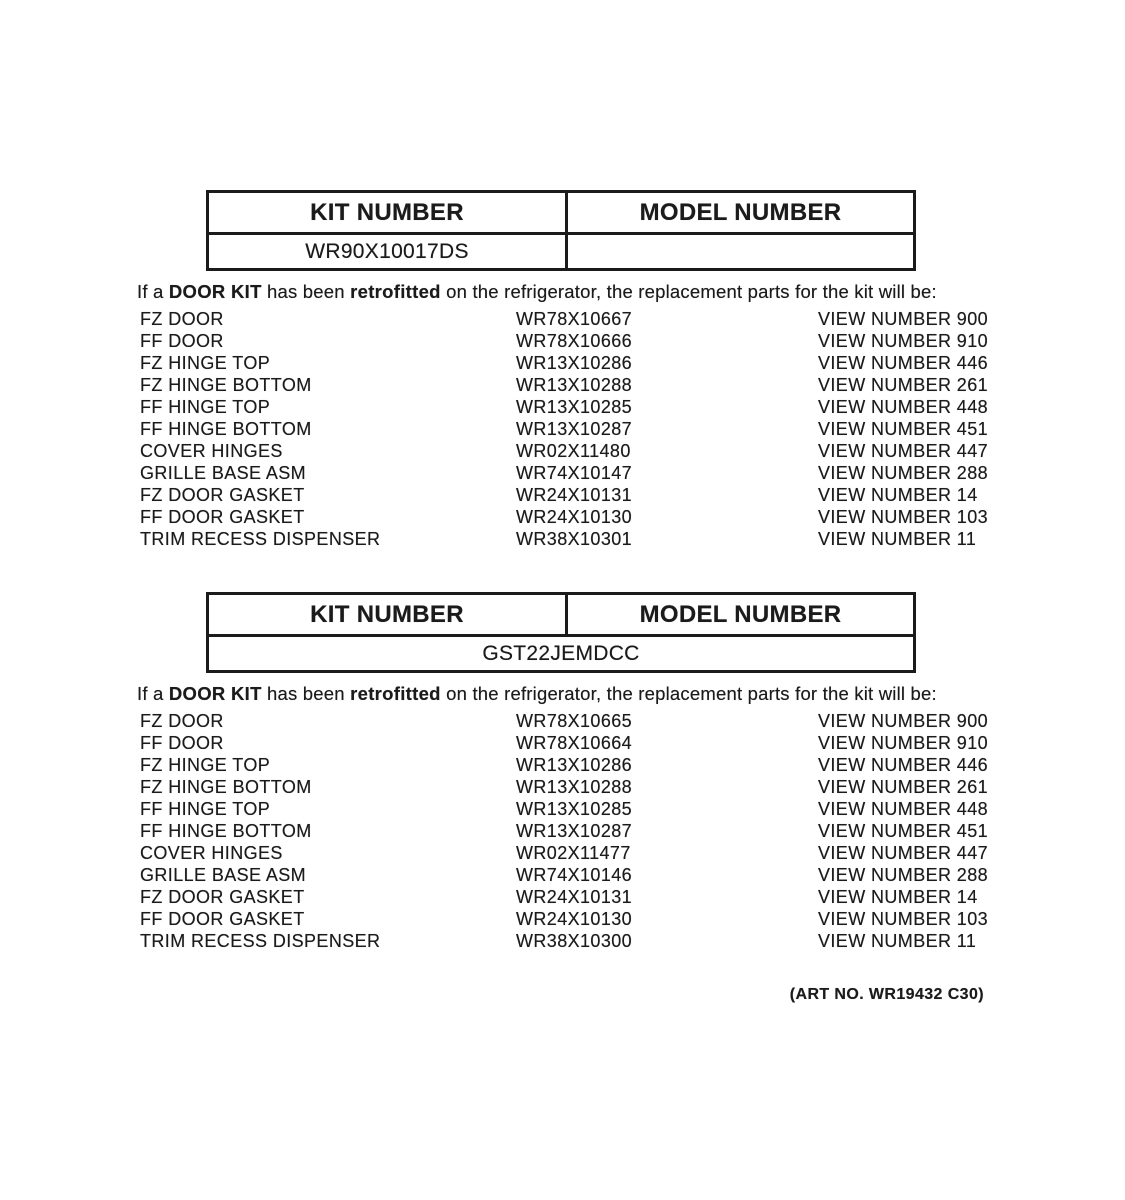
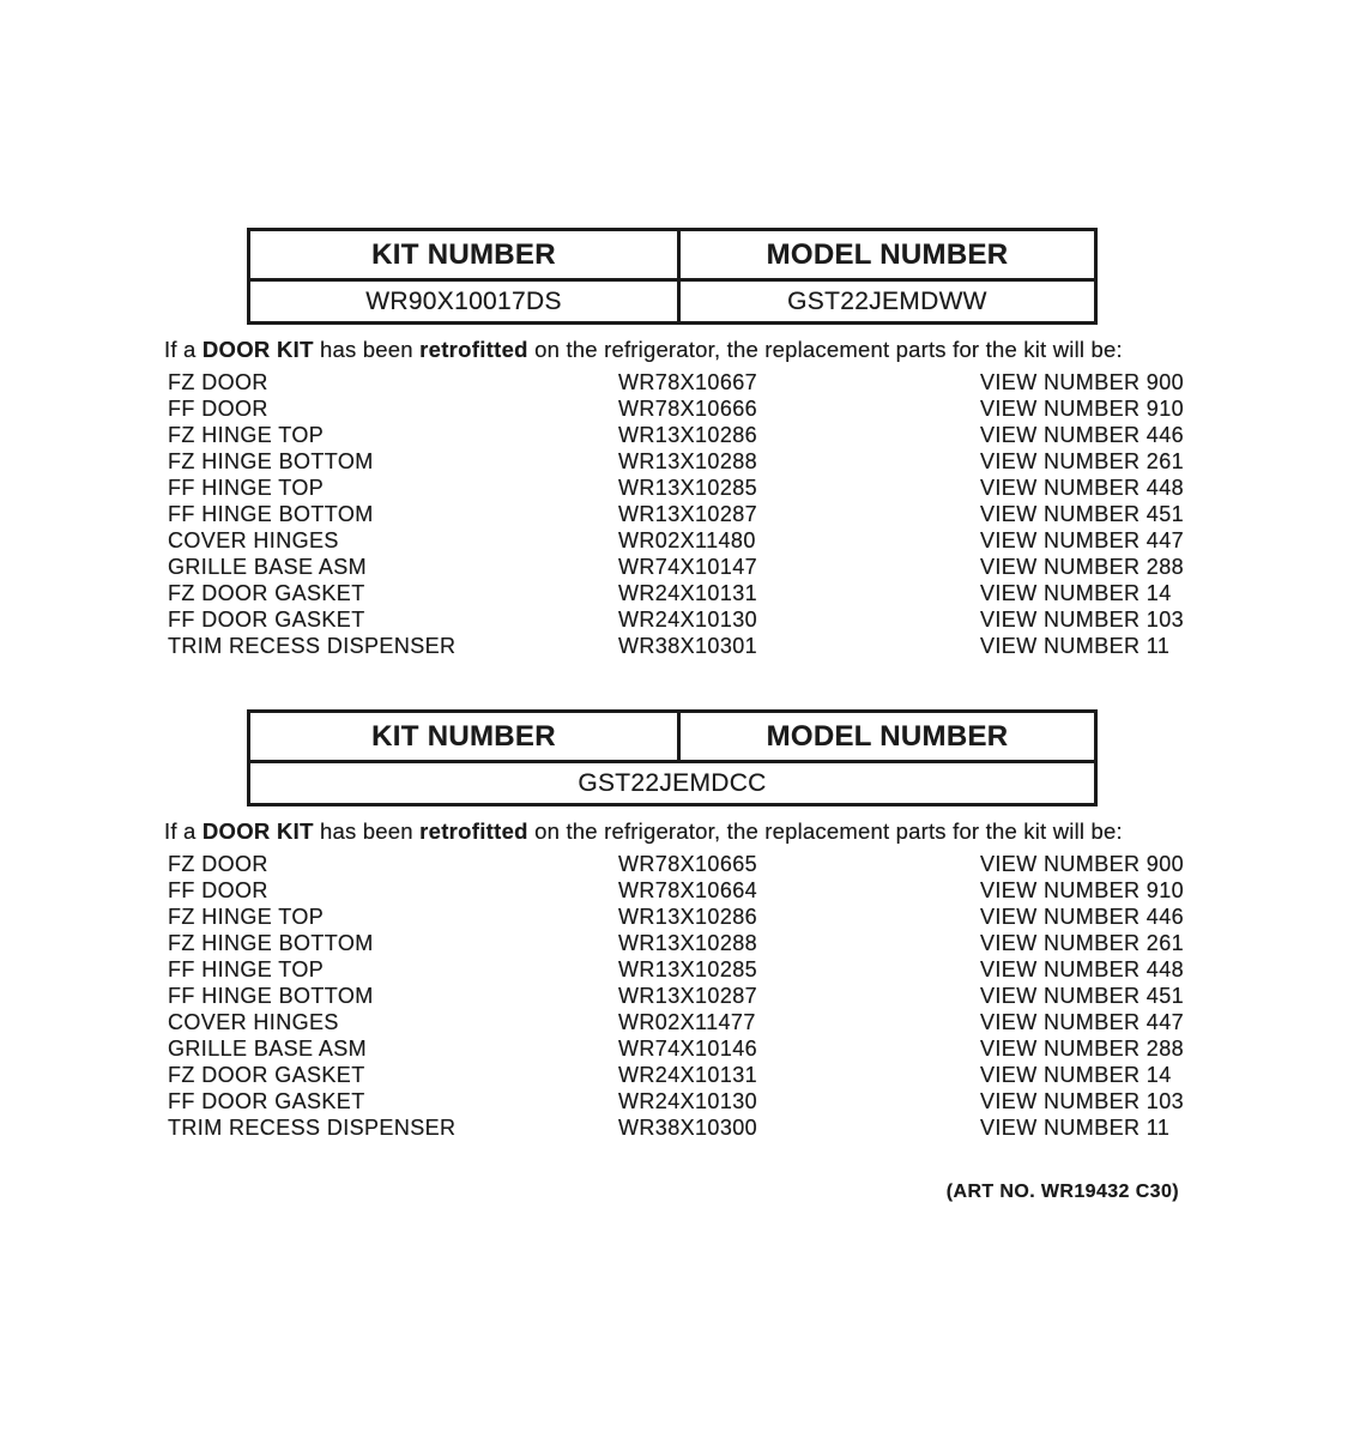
  KIT NUMBER
  MODEL NUMBER
  WR90X10017DS
+ GST22JEMDWW
  If a DOOR KIT has been retrofitted on the refrigerator, the replacement parts for the kit will be:
  FZ DOOR
  WR78X10667
  VIEW NUMBER 900
  FF DOOR
  WR78X10666
  VIEW NUMBER 910
  FZ HINGE TOP
  WR13X10286
  VIEW NUMBER 446
  FZ HINGE BOTTOM
  WR13X10288
  VIEW NUMBER 261
  FF HINGE TOP
  WR13X10285
  VIEW NUMBER 448
  FF HINGE BOTTOM
  WR13X10287
  VIEW NUMBER 451
  COVER HINGES
  WR02X11480
  VIEW NUMBER 447
  GRILLE BASE ASM
  WR74X10147
  VIEW NUMBER 288
  FZ DOOR GASKET
  WR24X10131
  VIEW NUMBER 14
  FF DOOR GASKET
  WR24X10130
  VIEW NUMBER 103
  TRIM RECESS DISPENSER
  WR38X10301
  VIEW NUMBER 11
  KIT NUMBER
  MODEL NUMBER
  GST22JEMDCC
  If a DOOR KIT has been retrofitted on the refrigerator, the replacement parts for the kit will be:
  FZ DOOR
  WR78X10665
  VIEW NUMBER 900
  FF DOOR
  WR78X10664
  VIEW NUMBER 910
  FZ HINGE TOP
  WR13X10286
  VIEW NUMBER 446
  FZ HINGE BOTTOM
  WR13X10288
  VIEW NUMBER 261
  FF HINGE TOP
  WR13X10285
  VIEW NUMBER 448
  FF HINGE BOTTOM
  WR13X10287
  VIEW NUMBER 451
  COVER HINGES
  WR02X11477
  VIEW NUMBER 447
  GRILLE BASE ASM
  WR74X10146
  VIEW NUMBER 288
  FZ DOOR GASKET
  WR24X10131
  VIEW NUMBER 14
  FF DOOR GASKET
  WR24X10130
  VIEW NUMBER 103
  TRIM RECESS DISPENSER
  WR38X10300
  VIEW NUMBER 11
  (ART NO. WR19432 C30)
